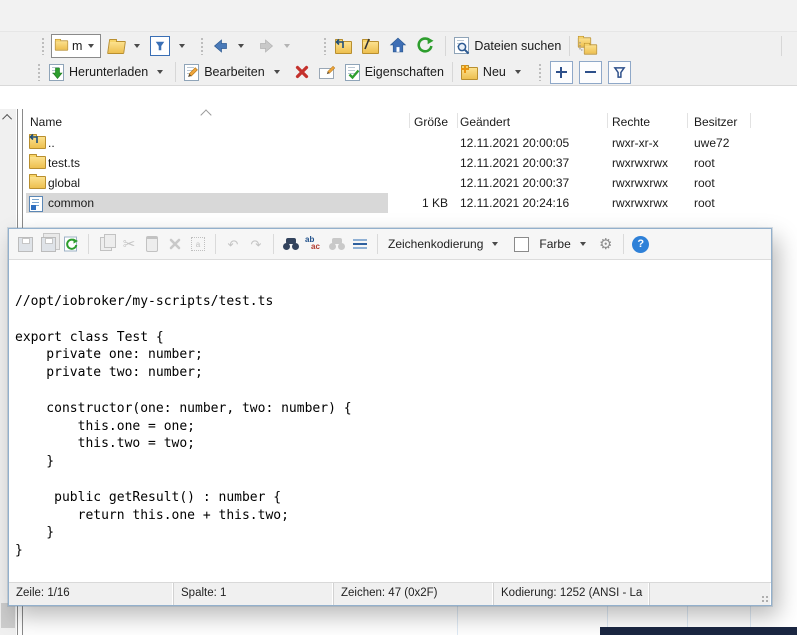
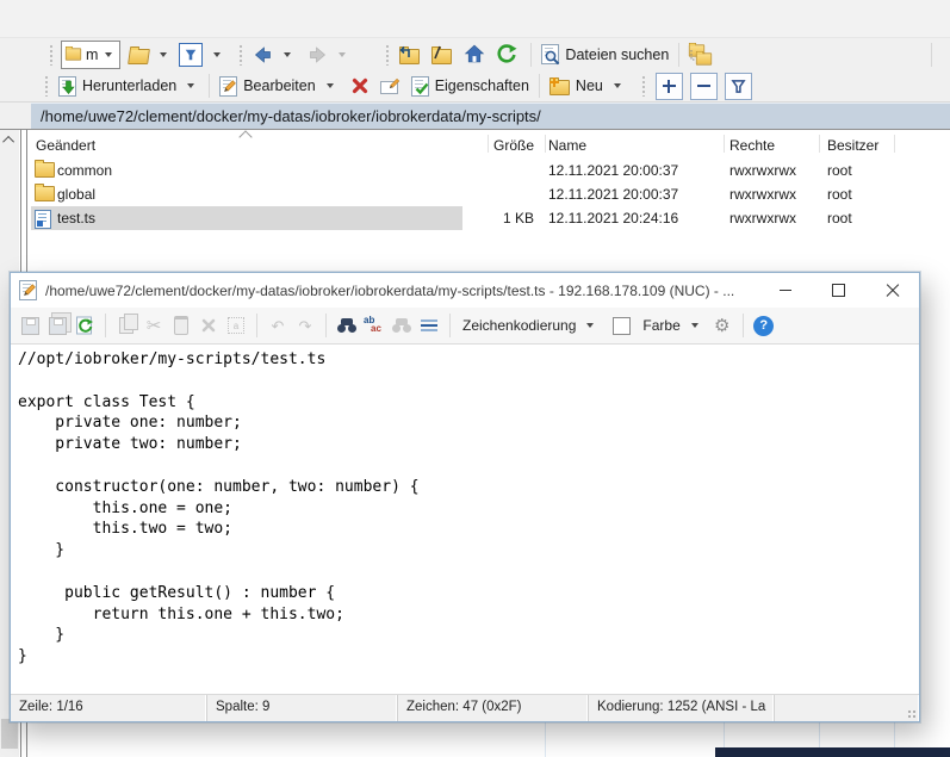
  m
  Dateien suchen
  Herunterladen
  Bearbeiten
  Eigenschaften
  Neu
+ /home/uwe72/clement/docker/my-datas/iobroker/iobrokerdata/my-scripts/
- Name
+ Geändert
  Größe
- Geändert
+ Name
  Rechte
  Besitzer
- ..
- 12.11.2021 20:00:05
- rwxr-xr-x
- uwe72
- test.ts
+ common
  12.11.2021 20:00:37
  rwxrwxrwx
  root
  global
  12.11.2021 20:00:37
  rwxrwxrwx
  root
- common
+ test.ts
  1 KB
  12.11.2021 20:24:16
  rwxrwxrwx
  root
+ /home/uwe72/clement/docker/my-datas/iobroker/iobrokerdata/my-scripts/test.ts - 192.168.178.109 (NUC) - ...
  ✂
  a
  ↶
  ↷
  Zeichenkodierung
  Farbe
  ⚙
  ?
  //opt/iobroker/my-scripts/test.ts
  export class Test {
  private one: number;
  private two: number;
  constructor(one: number, two: number) {
  this.one = one;
  this.two = two;
  }
  public getResult() : number {
  return this.one + this.two;
  }
  }
  Zeile: 1/16
- Spalte: 1
+ Spalte: 9
  Zeichen: 47 (0x2F)
  Kodierung: 1252 (ANSI - La
